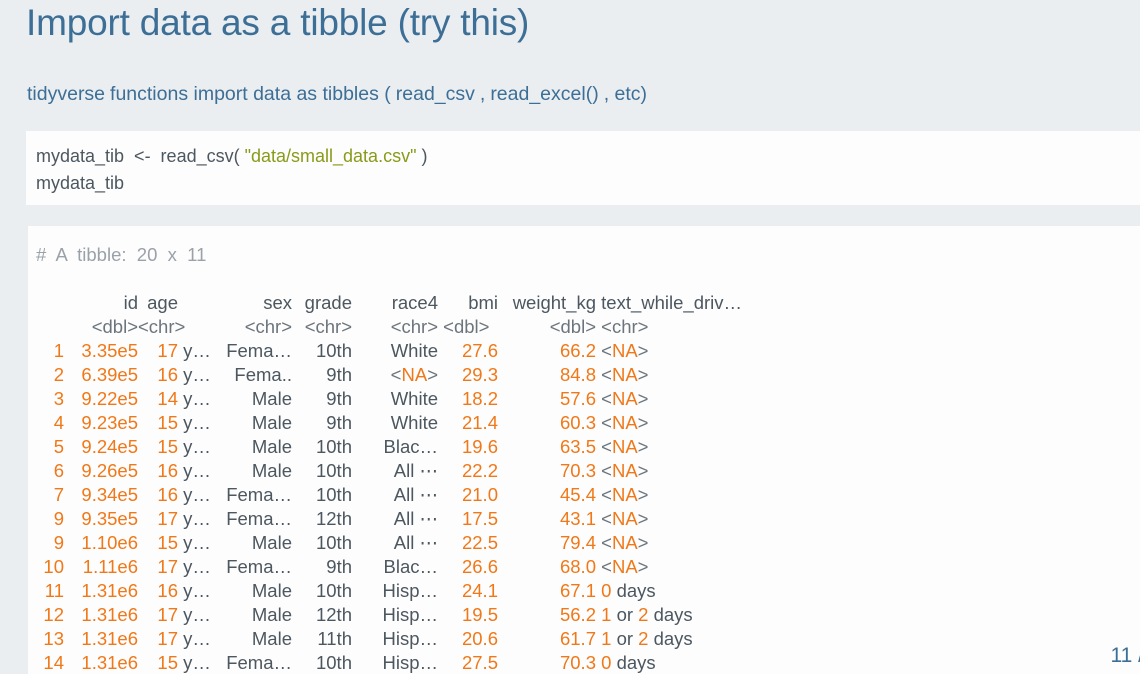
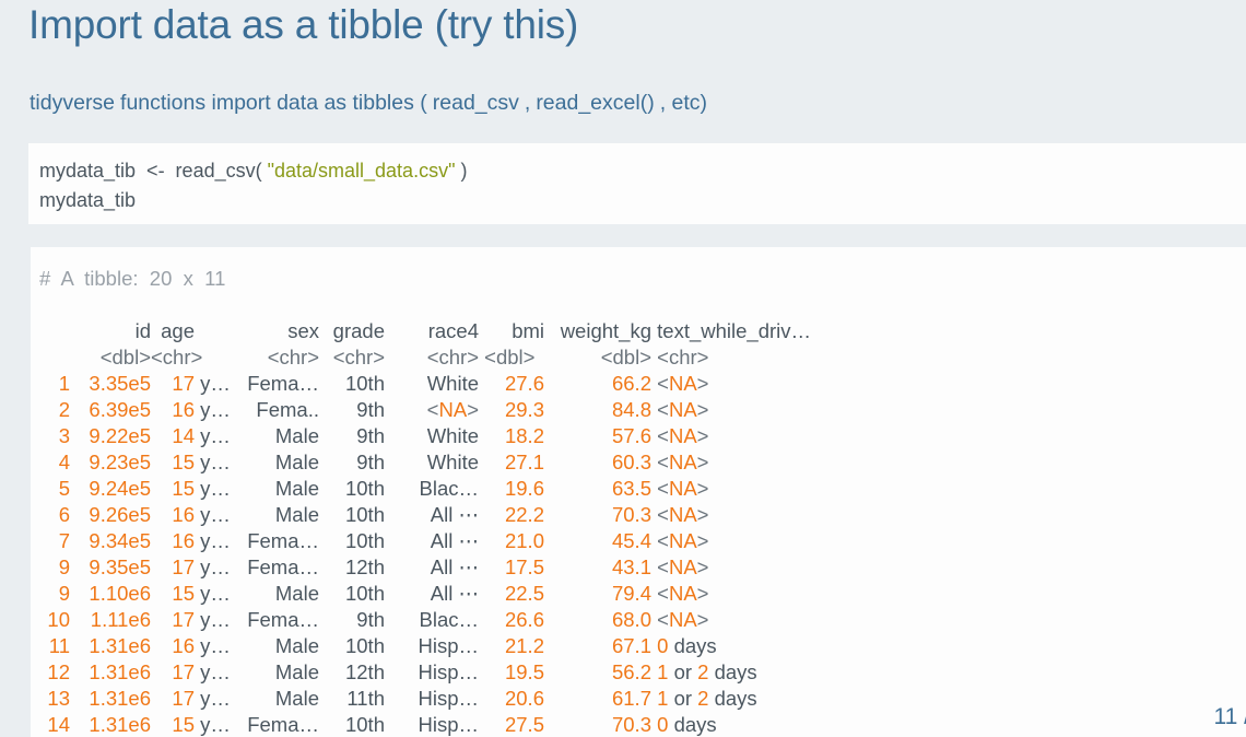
  Import data as a tibble (try this)
  tidyverse functions import data as tibbles ( read_csv , read_excel() , etc)
  mydata_tib <- read_csv( "data/small_data.csv" )
  mydata_tib
  # A tibble: 20 x 11
  id age sex grade race4 bmi weight_kg text_while_driv…
  <dbl><chr> <chr> <chr> <chr> <dbl> <dbl> <chr>
  1 3.35e5 17 y… Fema… 10th White 27.6 66.2 <NA>
  2 6.39e5 16 y… Fema.. 9th <NA> 29.3 84.8 <NA>
  3 9.22e5 14 y… Male 9th White 18.2 57.6 <NA>
- 4 9.23e5 15 y… Male 9th White 21.4 60.3 <NA>
+ 4 9.23e5 15 y… Male 9th White 27.1 60.3 <NA>
  5 9.24e5 15 y… Male 10th Blac… 19.6 63.5 <NA>
  6 9.26e5 16 y… Male 10th All ⋯ 22.2 70.3 <NA>
  7 9.34e5 16 y… Fema… 10th All ⋯ 21.0 45.4 <NA>
  9 9.35e5 17 y… Fema… 12th All ⋯ 17.5 43.1 <NA>
  9 1.10e6 15 y… Male 10th All ⋯ 22.5 79.4 <NA>
  10 1.11e6 17 y… Fema… 9th Blac… 26.6 68.0 <NA>
- 11 1.31e6 16 y… Male 10th Hisp… 24.1 67.1 0 days
+ 11 1.31e6 16 y… Male 10th Hisp… 21.2 67.1 0 days
  12 1.31e6 17 y… Male 12th Hisp… 19.5 56.2 1 or 2 days
  13 1.31e6 17 y… Male 11th Hisp… 20.6 61.7 1 or 2 days
  14 1.31e6 15 y… Fema… 10th Hisp… 27.5 70.3 0 days
